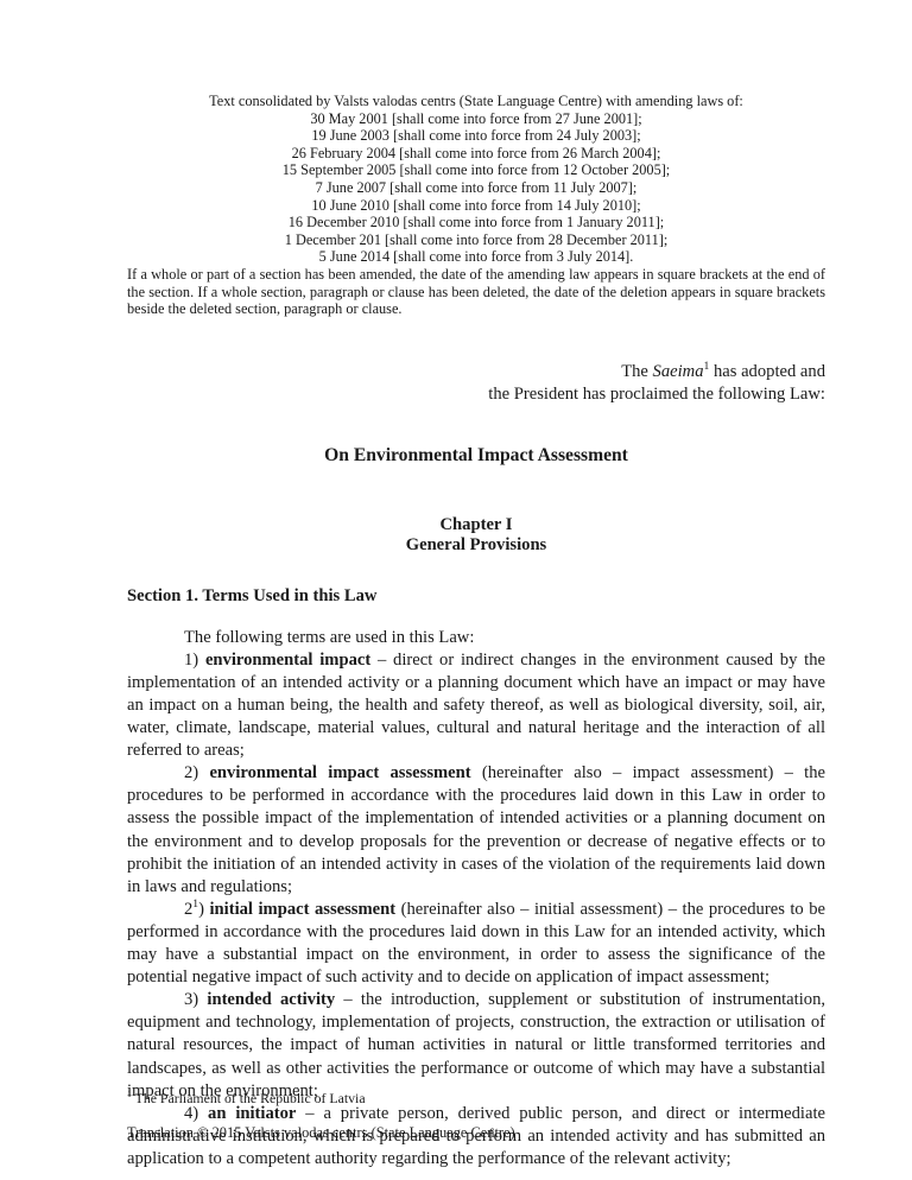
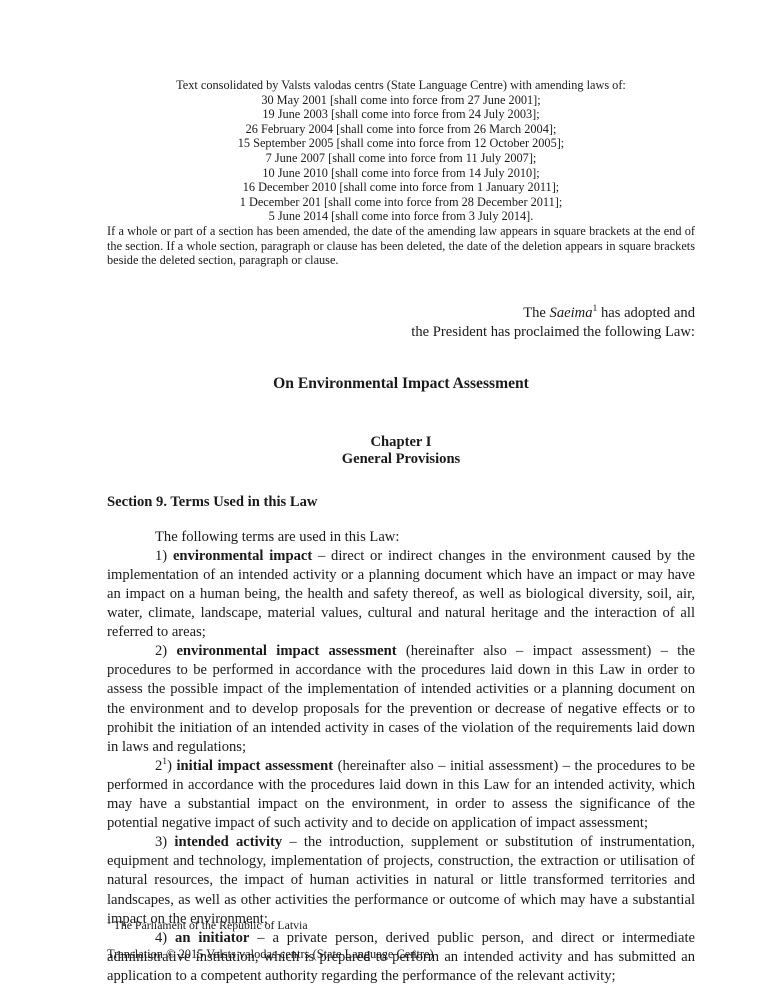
  Text consolidated by Valsts valodas centrs (State Language Centre) with amending laws of:
  30 May 2001 [shall come into force from 27 June 2001];
  19 June 2003 [shall come into force from 24 July 2003];
  26 February 2004 [shall come into force from 26 March 2004];
  15 September 2005 [shall come into force from 12 October 2005];
  7 June 2007 [shall come into force from 11 July 2007];
  10 June 2010 [shall come into force from 14 July 2010];
  16 December 2010 [shall come into force from 1 January 2011];
  1 December 201 [shall come into force from 28 December 2011];
  5 June 2014 [shall come into force from 3 July 2014].
  If a whole or part of a section has been amended, the date of the amending law appears in square brackets at the end of the section. If a whole section, paragraph or clause has been deleted, the date of the deletion appears in square brackets beside the deleted section, paragraph or clause.
  The Saeima1 has adopted and
  the President has proclaimed the following Law:
  On Environmental Impact Assessment
  Chapter I
  General Provisions
- Section 1. Terms Used in this Law
+ Section 9. Terms Used in this Law
  The following terms are used in this Law:
  1) environmental impact – direct or indirect changes in the environment caused by the implementation of an intended activity or a planning document which have an impact or may have an impact on a human being, the health and safety thereof, as well as biological diversity, soil, air, water, climate, landscape, material values, cultural and natural heritage and the interaction of all referred to areas;
  2) environmental impact assessment (hereinafter also – impact assessment) – the procedures to be performed in accordance with the procedures laid down in this Law in order to assess the possible impact of the implementation of intended activities or a planning document on the environment and to develop proposals for the prevention or decrease of negative effects or to prohibit the initiation of an intended activity in cases of the violation of the requirements laid down in laws and regulations;
  21) initial impact assessment (hereinafter also – initial assessment) – the procedures to be performed in accordance with the procedures laid down in this Law for an intended activity, which may have a substantial impact on the environment, in order to assess the significance of the potential negative impact of such activity and to decide on application of impact assessment;
  3) intended activity – the introduction, supplement or substitution of instrumentation, equipment and technology, implementation of projects, construction, the extraction or utilisation of natural resources, the impact of human activities in natural or little transformed territories and landscapes, as well as other activities the performance or outcome of which may have a substantial impact on the environment;
  4) an initiator – a private person, derived public person, and direct or intermediate administrative institution, which is prepared to perform an intended activity and has submitted an application to a competent authority regarding the performance of the relevant activity;
  1 The Parliament of the Republic of Latvia
  Translation © 2015 Valsts valodas centrs (State Language Centre)
